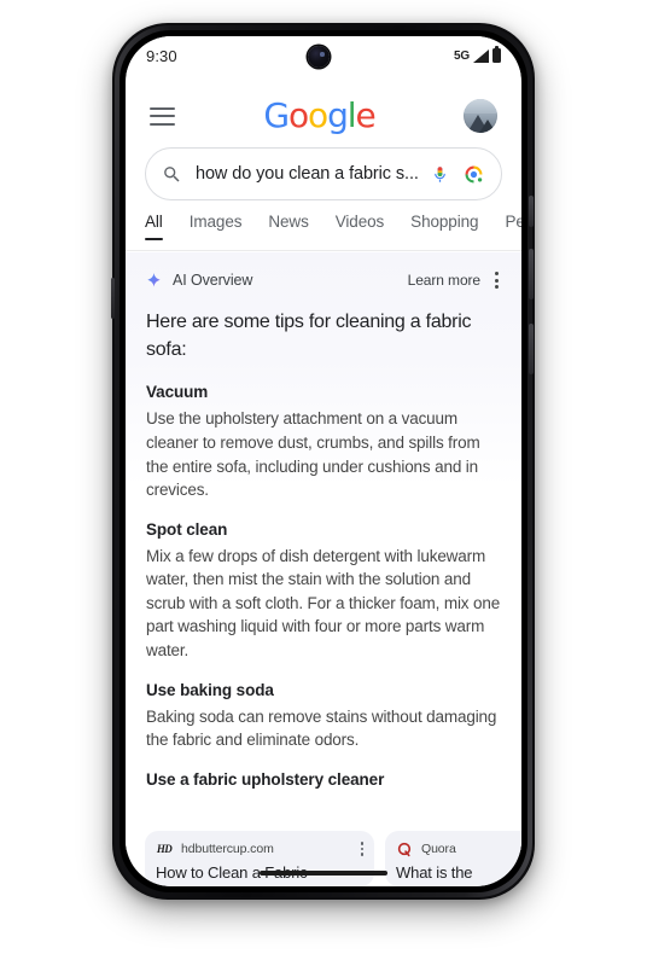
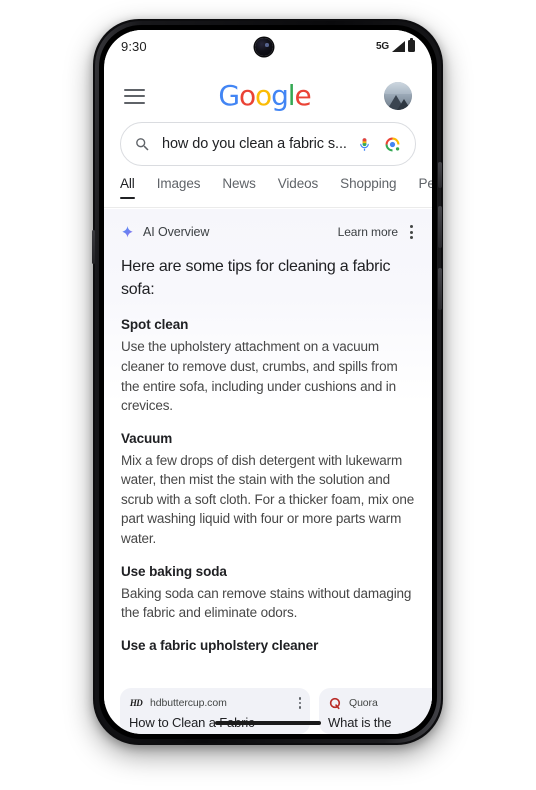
  9:30
  5G
  Google
  how do you clean a fabric s...
  All
  Images
  News
  Videos
  Shopping
  AI Overview
  Learn more
  Here are some tips for cleaning a fabric sofa:
- Vacuum
+ Spot clean
  Use the upholstery attachment on a vacuum cleaner to remove dust, crumbs, and spills from the entire sofa, including under cushions and in crevices.
- Spot clean
+ Vacuum
  Mix a few drops of dish detergent with lukewarm water, then mist the stain with the solution and scrub with a soft cloth. For a thicker foam, mix one part washing liquid with four or more parts warm water.
  Use baking soda
  Baking soda can remove stains without damaging the fabric and eliminate odors.
  Use a fabric upholstery cleaner
  HD
  hdbuttercup.com
  Quora
  What is the
